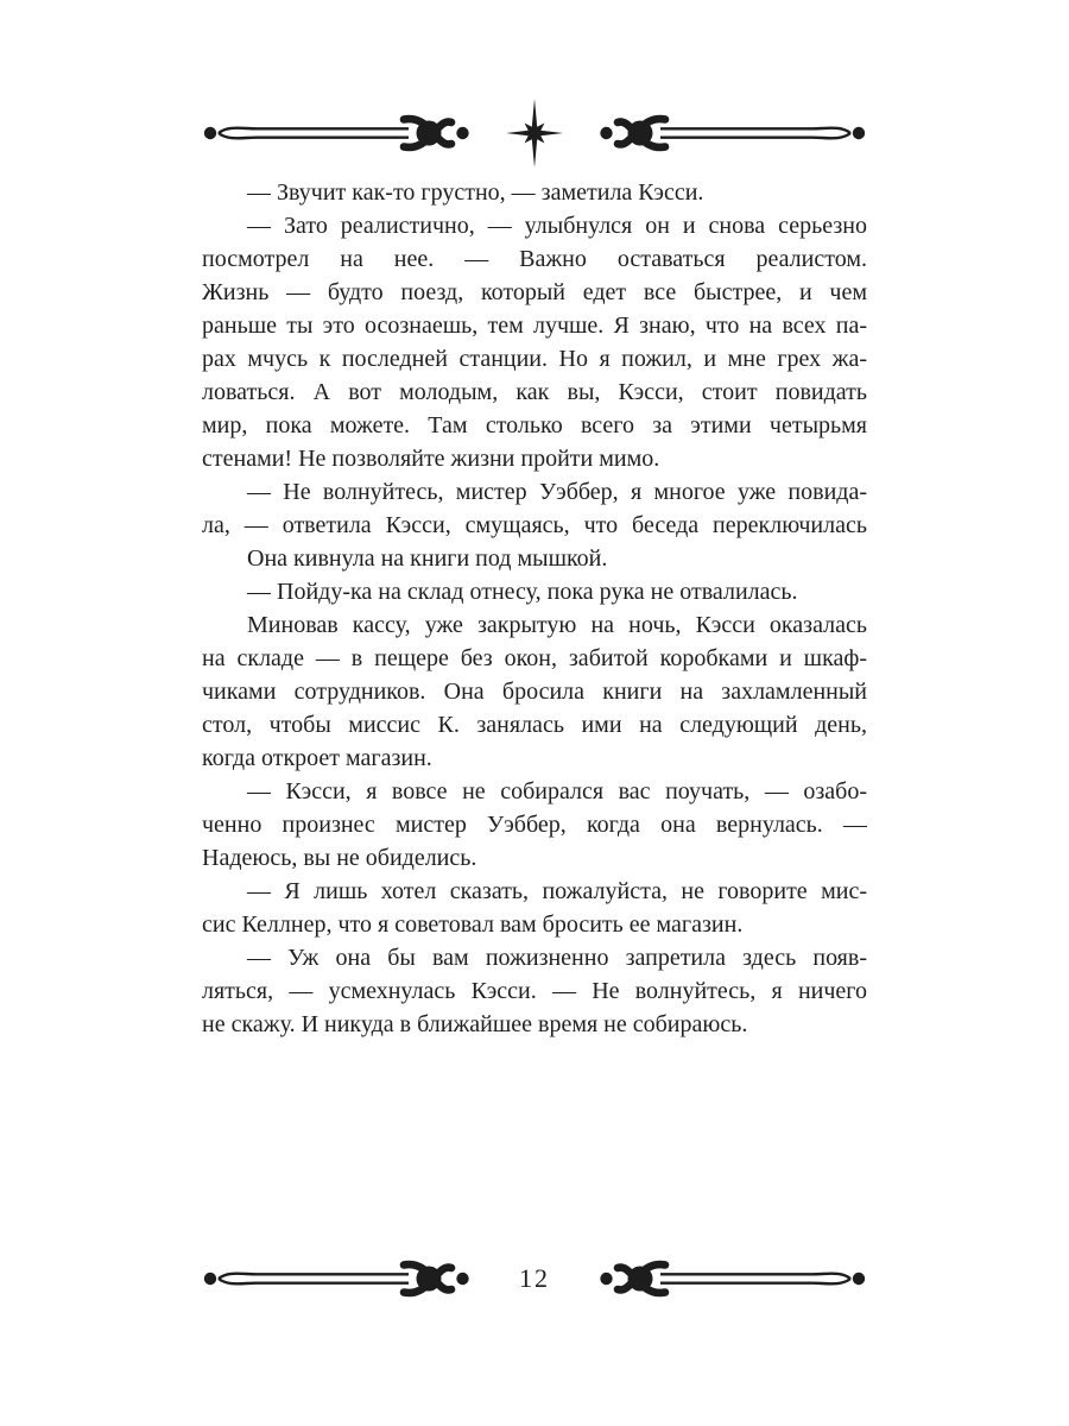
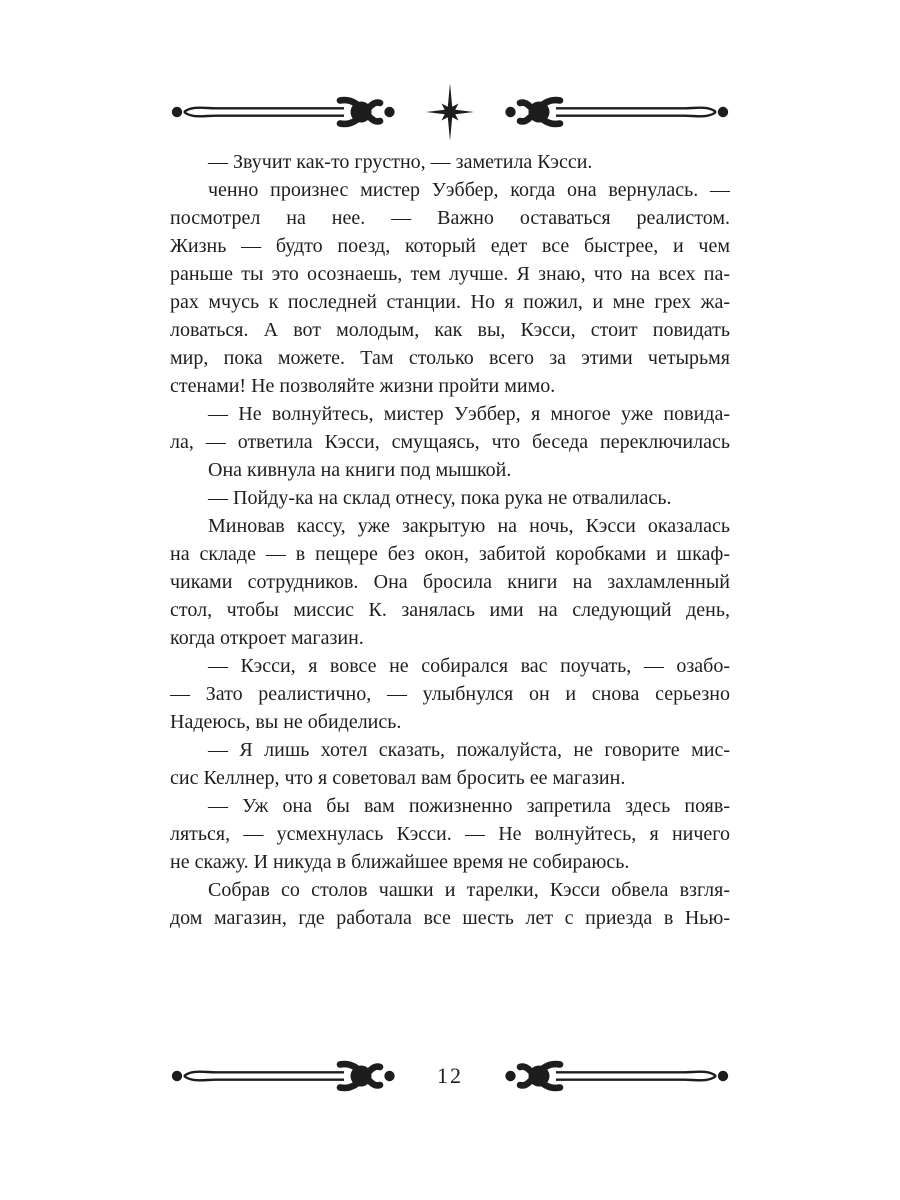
  — Звучит как-то грустно, — заметила Кэсси.
- — Зато реалистично, — улыбнулся он и снова серьезно
+ ченно произнес мистер Уэббер, когда она вернулась. —
  посмотрел на нее. — Важно оставаться реалистом.
  Жизнь — будто поезд, который едет все быстрее, и чем
  раньше ты это осознаешь, тем лучше. Я знаю, что на всех па-
  рах мчусь к последней станции. Но я пожил, и мне грех жа-
  ловаться. А вот молодым, как вы, Кэсси, стоит повидать
  мир, пока можете. Там столько всего за этими четырьмя
  стенами! Не позволяйте жизни пройти мимо.
  — Не волнуйтесь, мистер Уэббер, я многое уже повида-
  ла, — ответила Кэсси, смущаясь, что беседа переключилась
  Она кивнула на книги под мышкой.
  — Пойду-ка на склад отнесу, пока рука не отвалилась.
  Миновав кассу, уже закрытую на ночь, Кэсси оказалась
  на складе — в пещере без окон, забитой коробками и шкаф-
  чиками сотрудников. Она бросила книги на захламленный
  стол, чтобы миссис К. занялась ими на следующий день,
  когда откроет магазин.
  — Кэсси, я вовсе не собирался вас поучать, — озабо-
- ченно произнес мистер Уэббер, когда она вернулась. —
+ — Зато реалистично, — улыбнулся он и снова серьезно
  Надеюсь, вы не обиделись.
  — Я лишь хотел сказать, пожалуйста, не говорите мис-
  сис Келлнер, что я советовал вам бросить ее магазин.
  — Уж она бы вам пожизненно запретила здесь появ-
  ляться, — усмехнулась Кэсси. — Не волнуйтесь, я ничего
  не скажу. И никуда в ближайшее время не собираюсь.
+ Собрав со столов чашки и тарелки, Кэсси обвела взгля-
+ дом магазин, где работала все шесть лет с приезда в Нью-
  12
